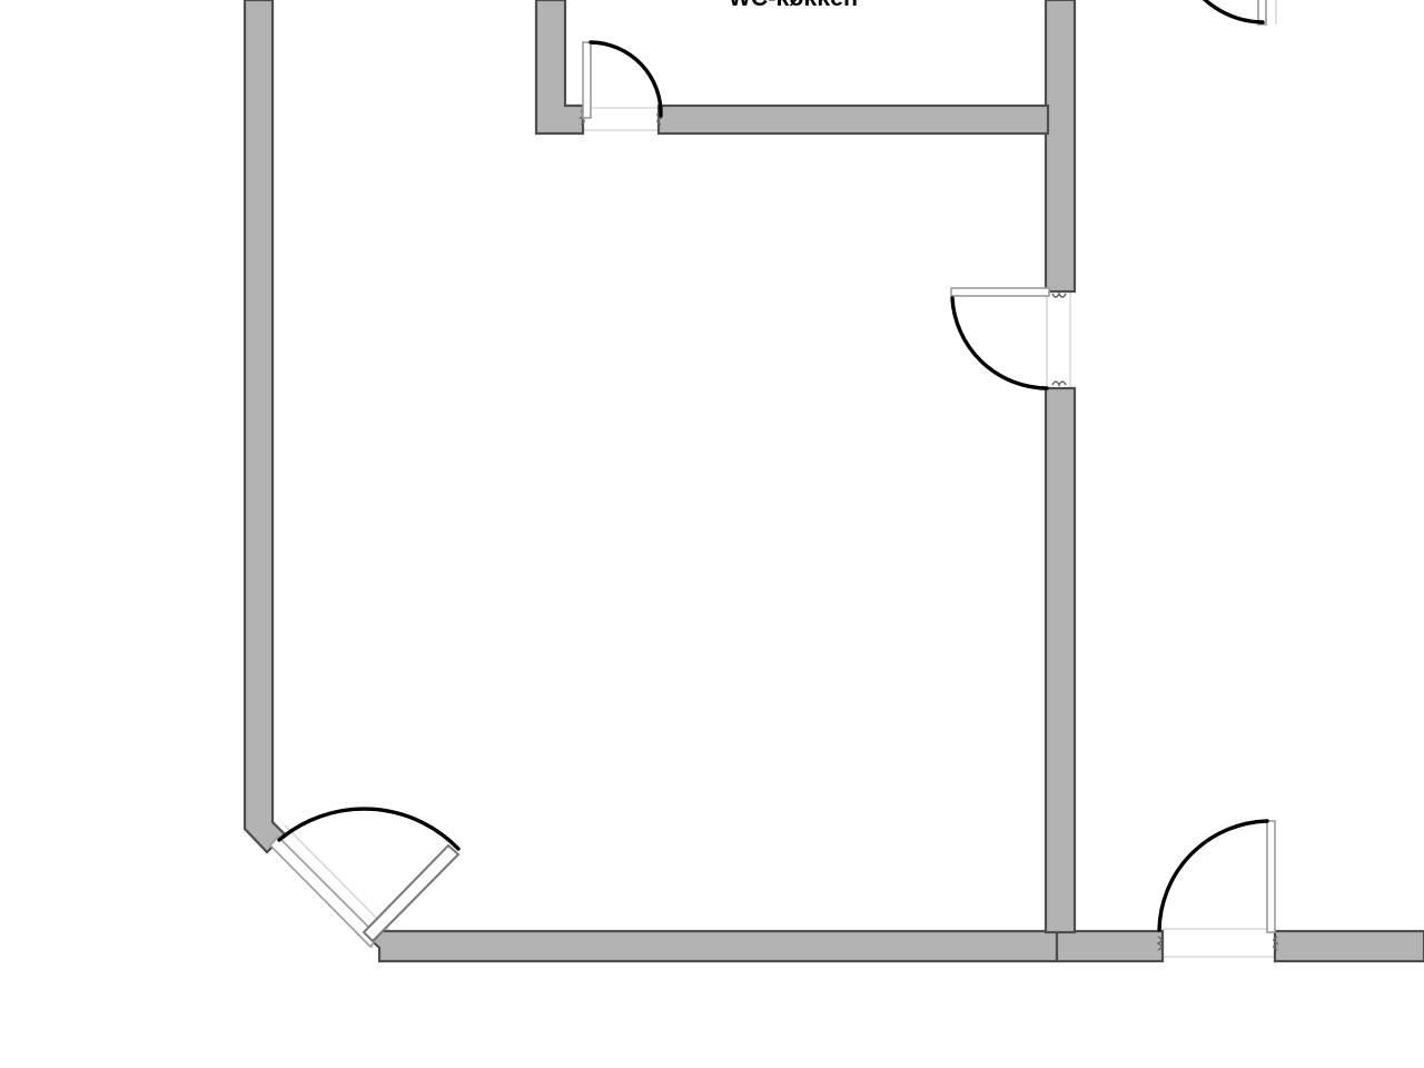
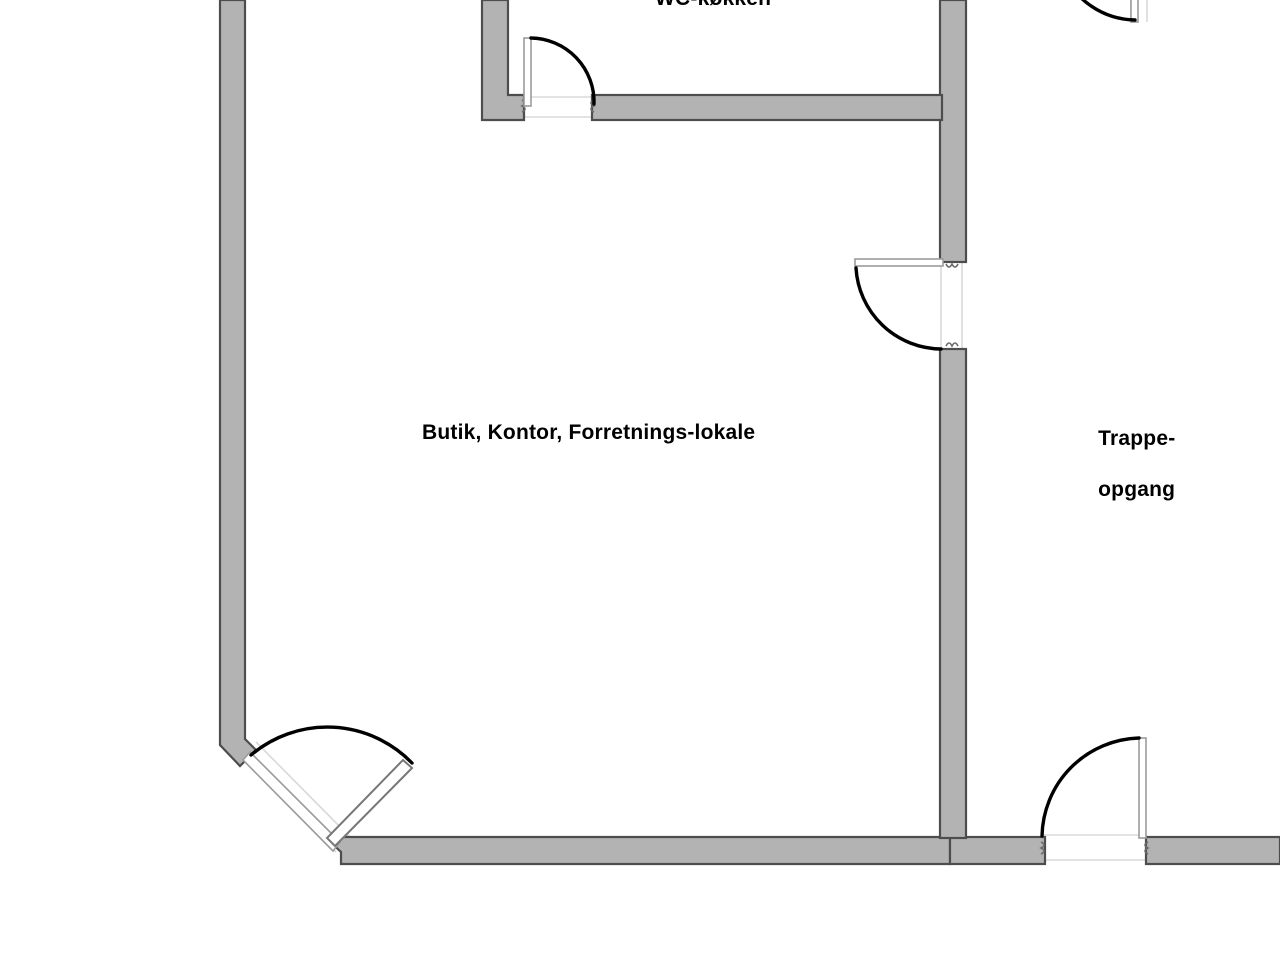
+ Butik, Kontor, Forretnings-lokale
+ Trappe-
+ opgang
